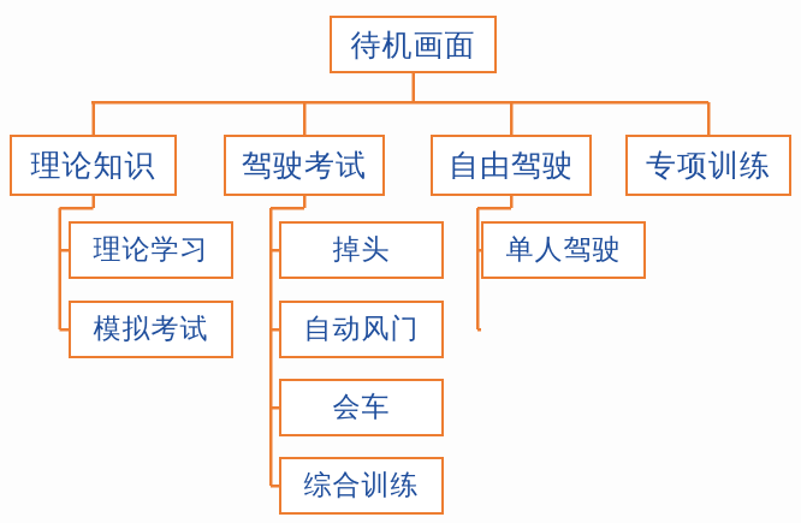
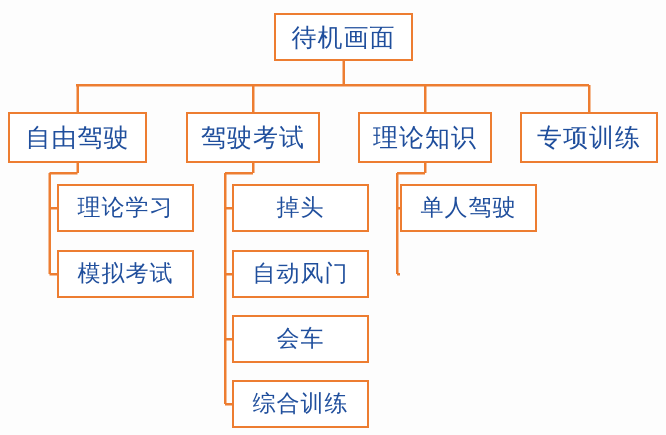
  待机画面
- 理论知识
+ 自由驾驶
  理论学习
  模拟考试
  驾驶考试
  掉头
  自动风门
  会车
  综合训练
- 自由驾驶
+ 理论知识
  单人驾驶
  专项训练
